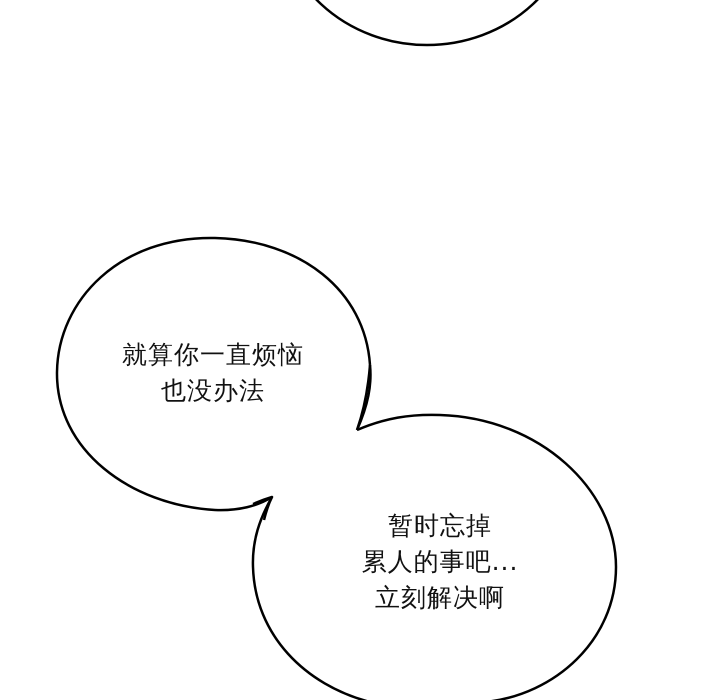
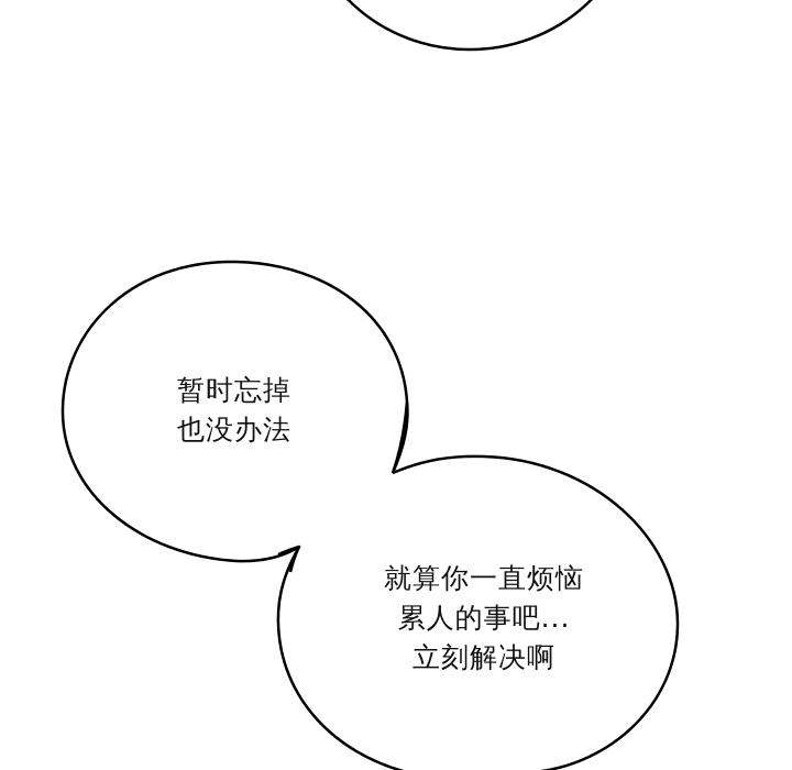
- 就算你一直烦恼
+ 暂时忘掉
  也没办法
- 暂时忘掉
+ 就算你一直烦恼
  累人的事吧...
  立刻解决啊
